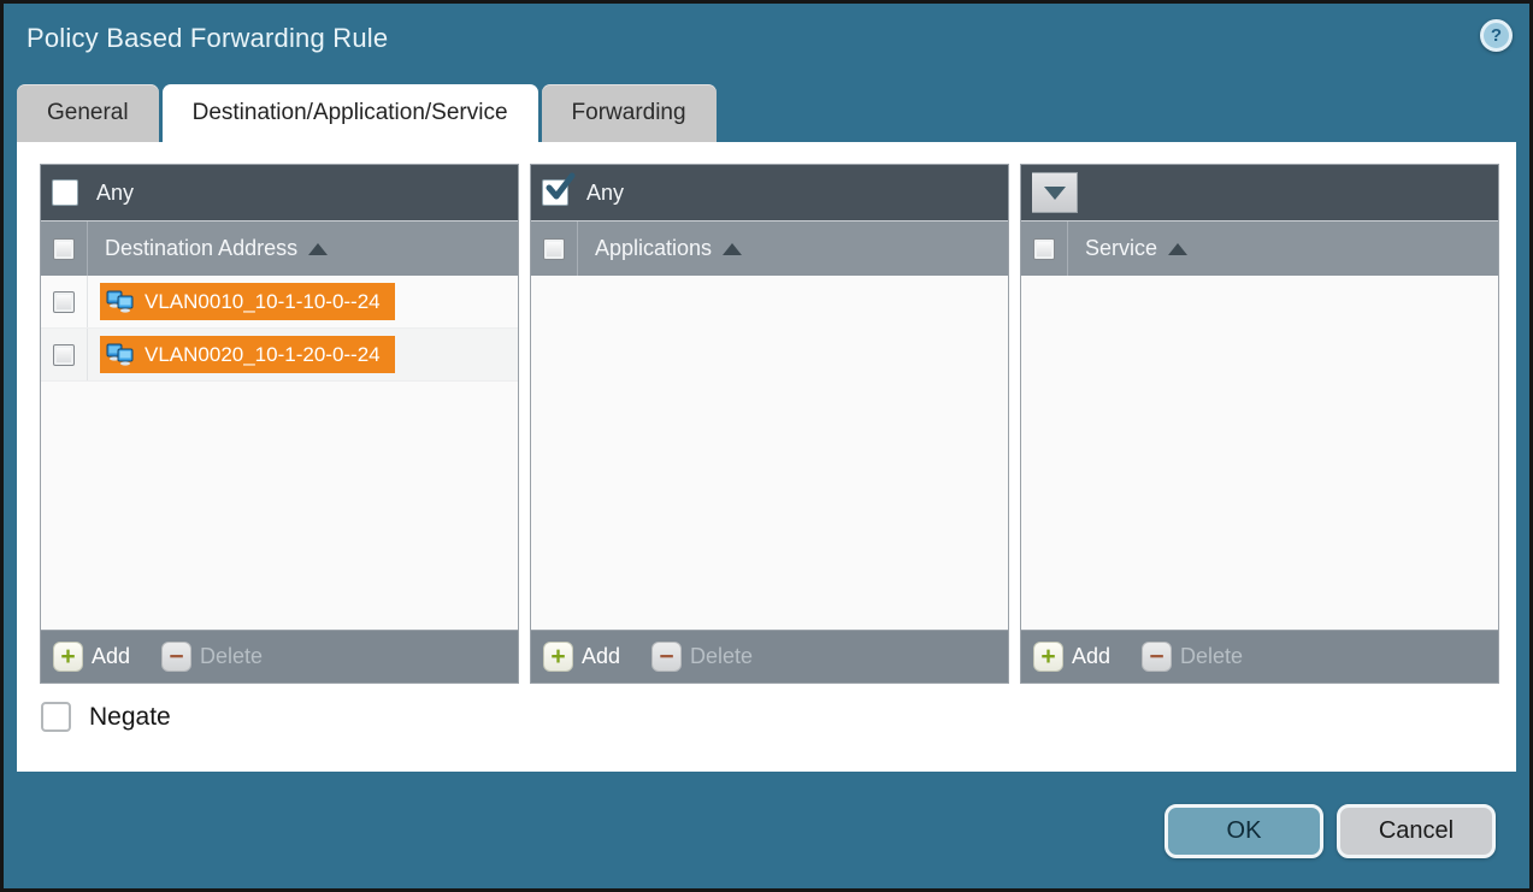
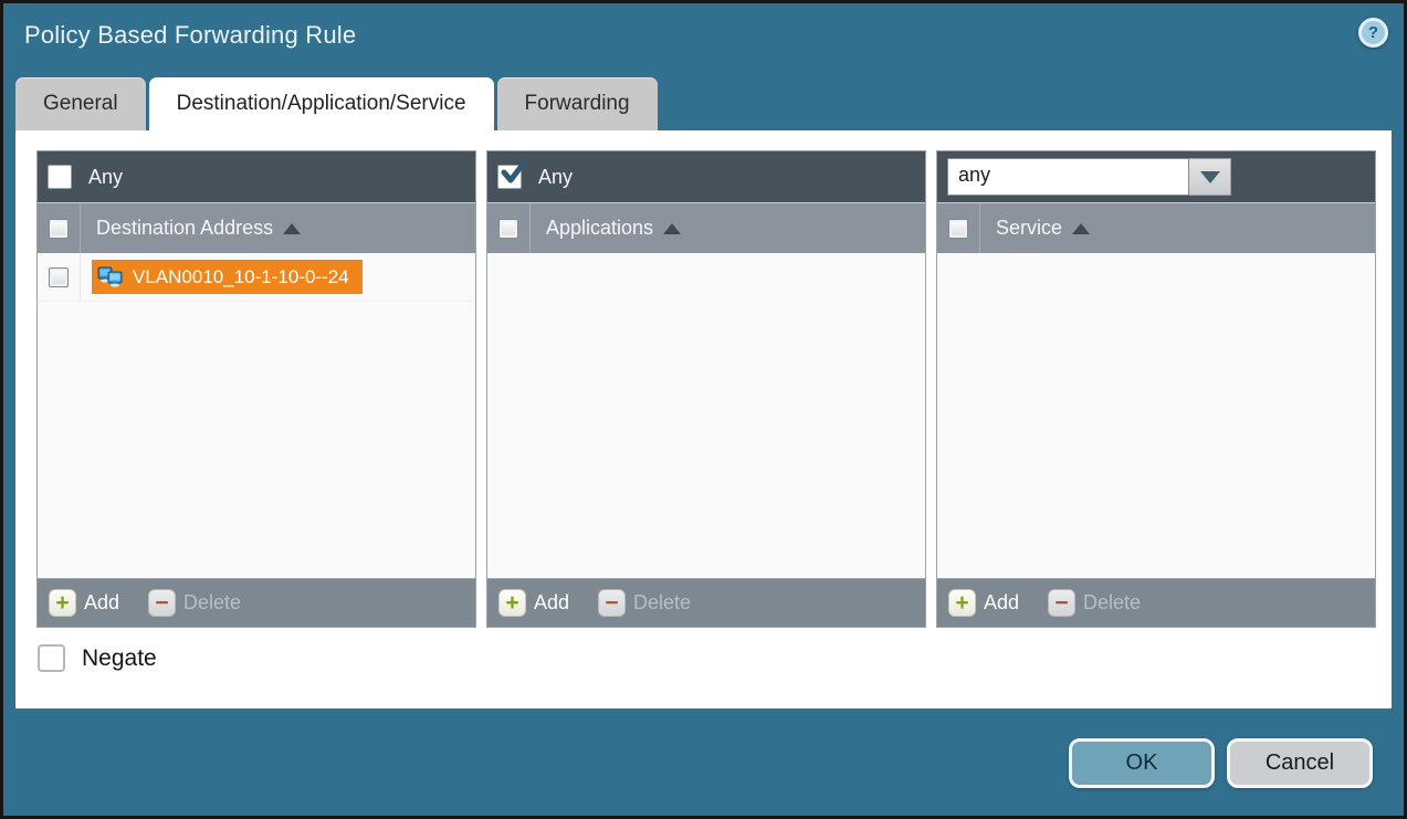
  Policy Based Forwarding Rule
  ?
  General
  Destination/Application/Service
  Forwarding
  Any
  Destination Address
  VLAN0010_10-1-10-0--24
- VLAN0020_10-1-20-0--24
  +
  Add
  −
  Delete
  Any
  Applications
  +
  Add
  −
  Delete
+ any
  Service
  +
  Add
  −
  Delete
  Negate
  OK
  Cancel
